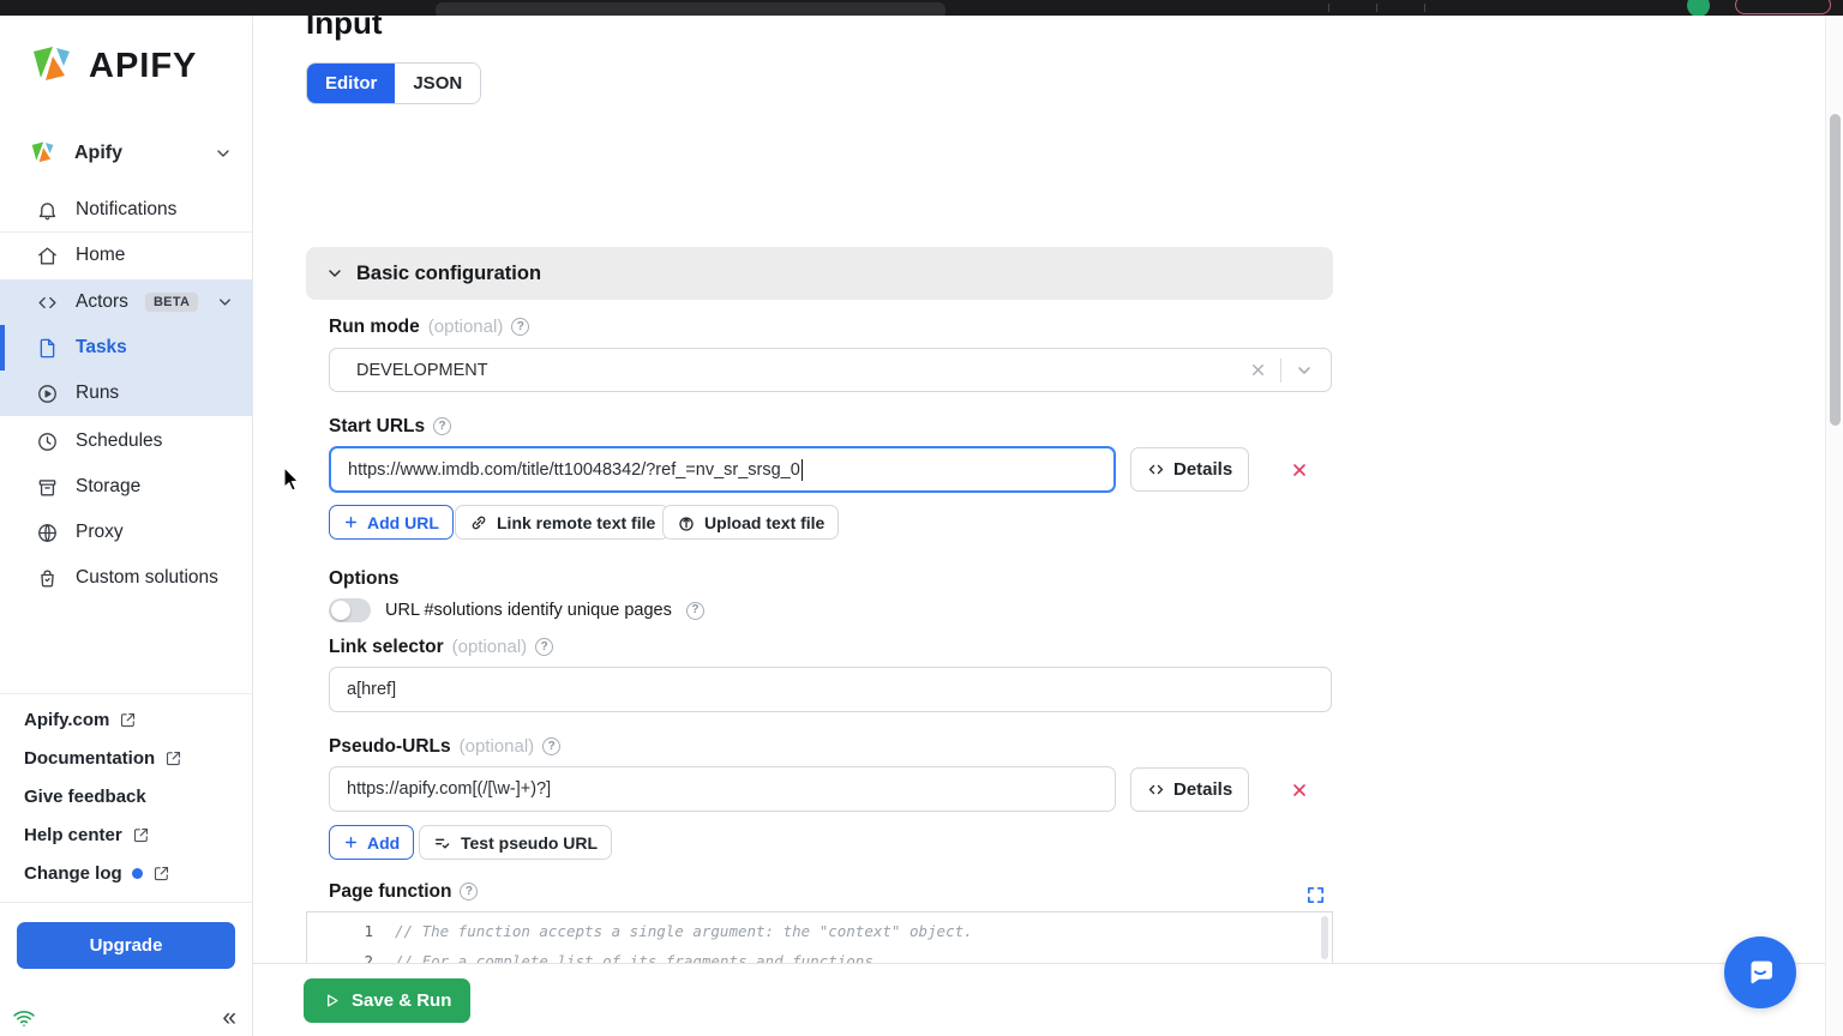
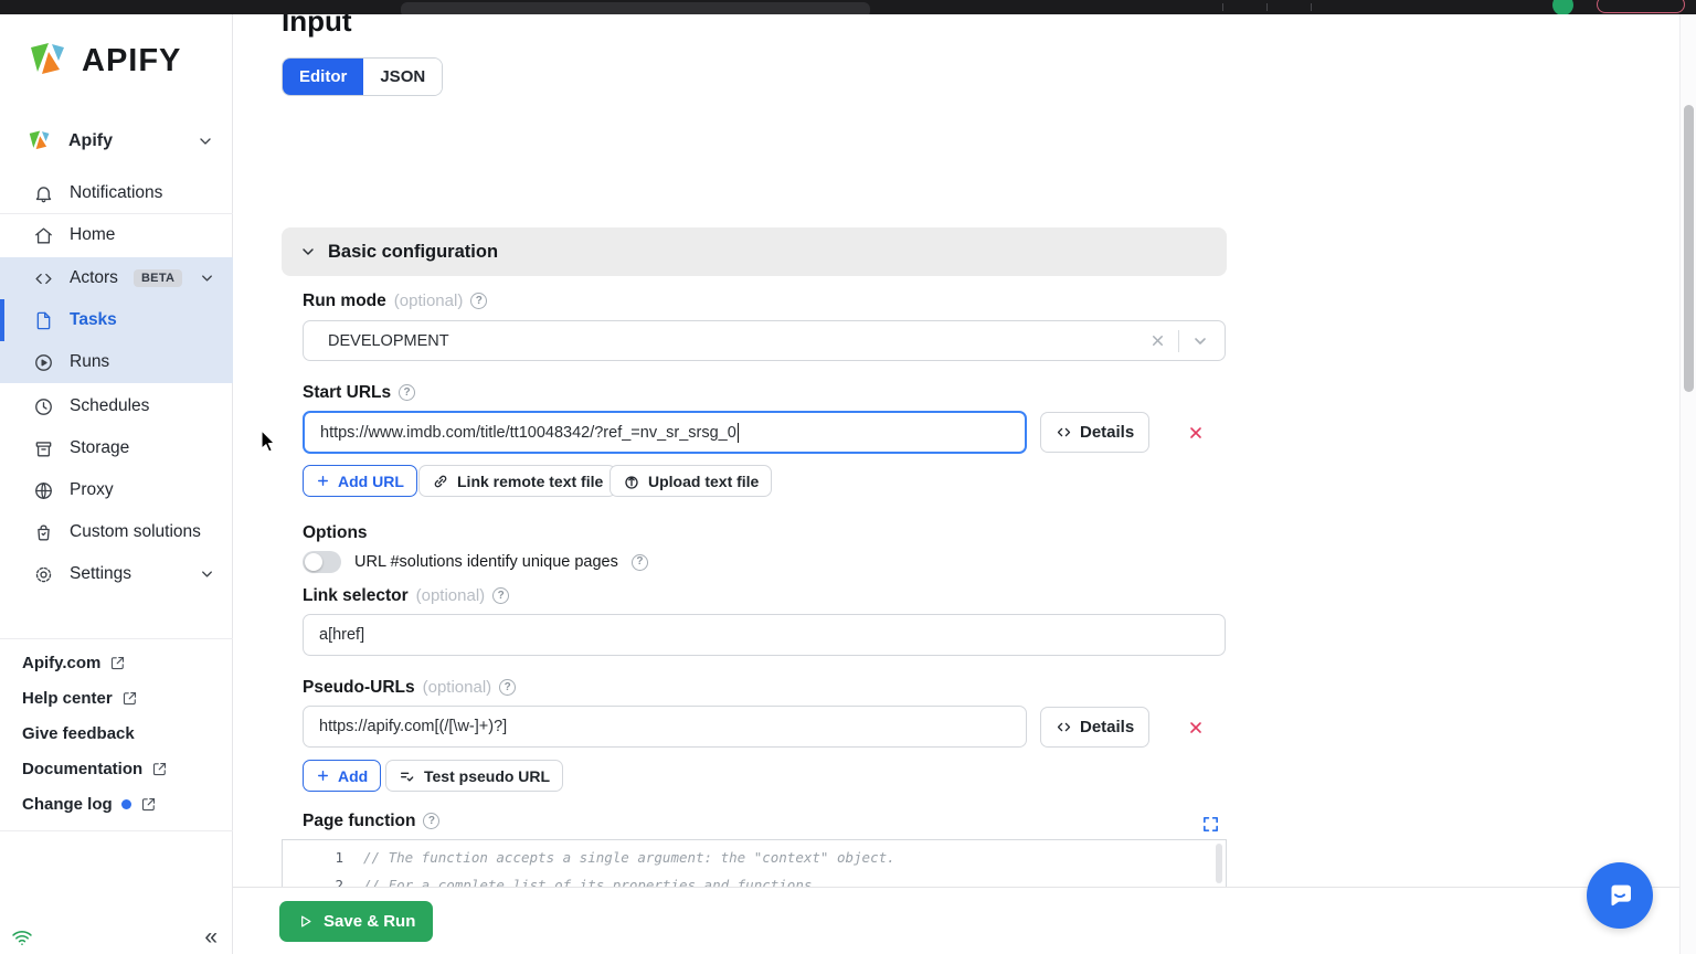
  APIFY
  Apify
  Notifications
  Home
  Actors
  BETA
  Tasks
  Runs
  Schedules
  Storage
  Proxy
  Custom solutions
+ Settings
  Apify.com
- Documentation
+ Help center
  Give feedback
- Help center
+ Documentation
  Change log
- Upgrade
  «
  Input
  Editor
  JSON
  Basic configuration
  Run mode
  (optional)
  DEVELOPMENT
  Start URLs
  https://www.imdb.com/title/tt10048342/?ref_=nv_sr_srsg_0
  Details
  Add URL
  Link remote text file
  Upload text file
  Options
  URL #solutions identify unique pages
  Link selector
  (optional)
  a[href]
  Pseudo-URLs
  (optional)
  https://apify.com[(/[\w-]+)?]
  Details
  Add
  Test pseudo URL
  Page function
  1
  // The function accepts a single argument: the "context" object.
  2
- // For a complete list of its fragments and functions,
+ // For a complete list of its properties and functions,
  Save & Run
